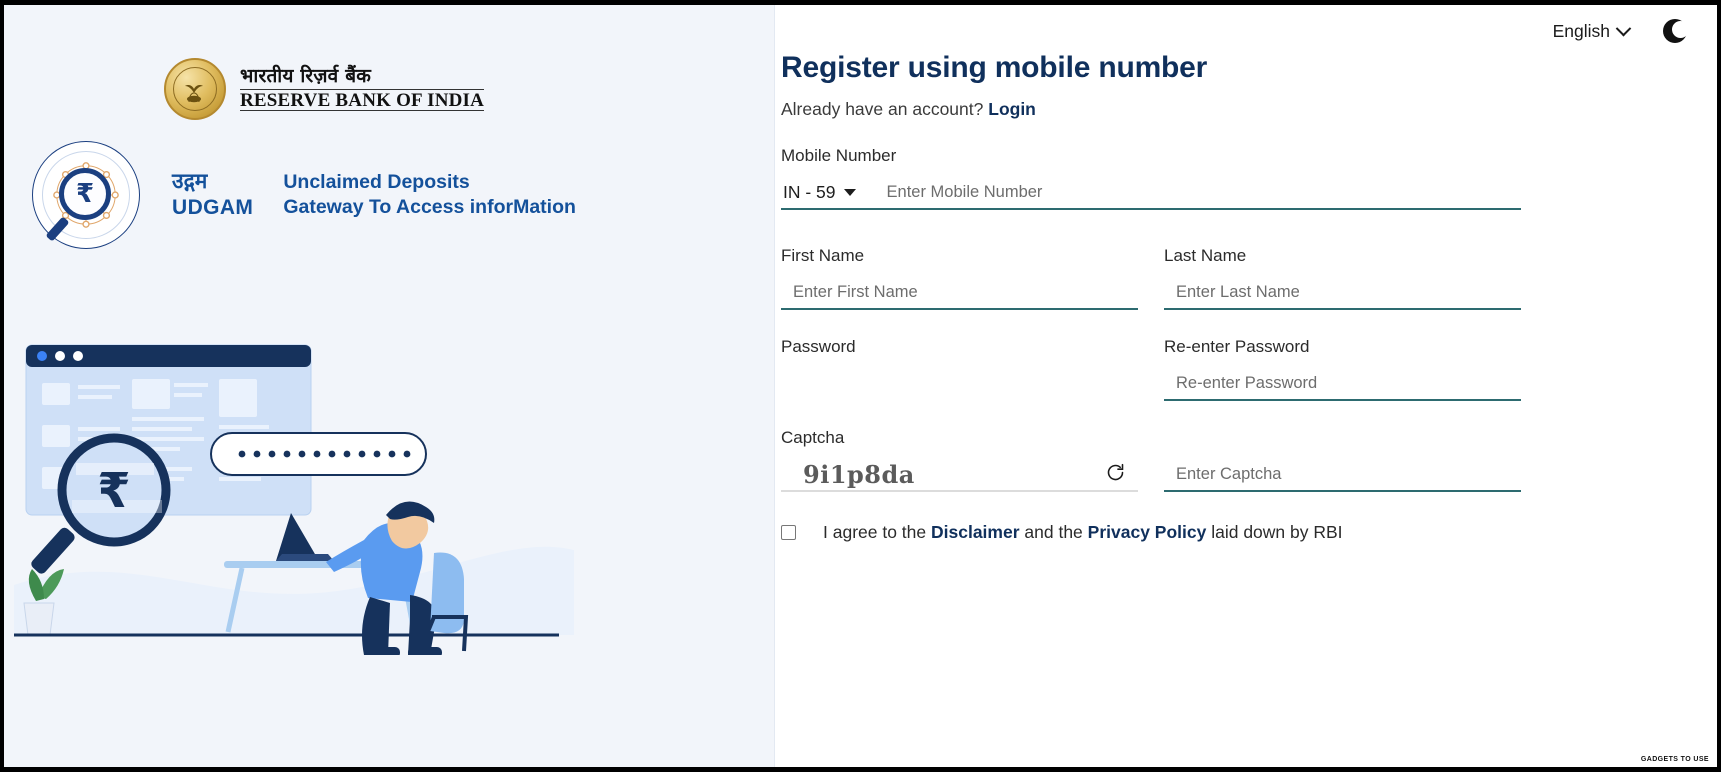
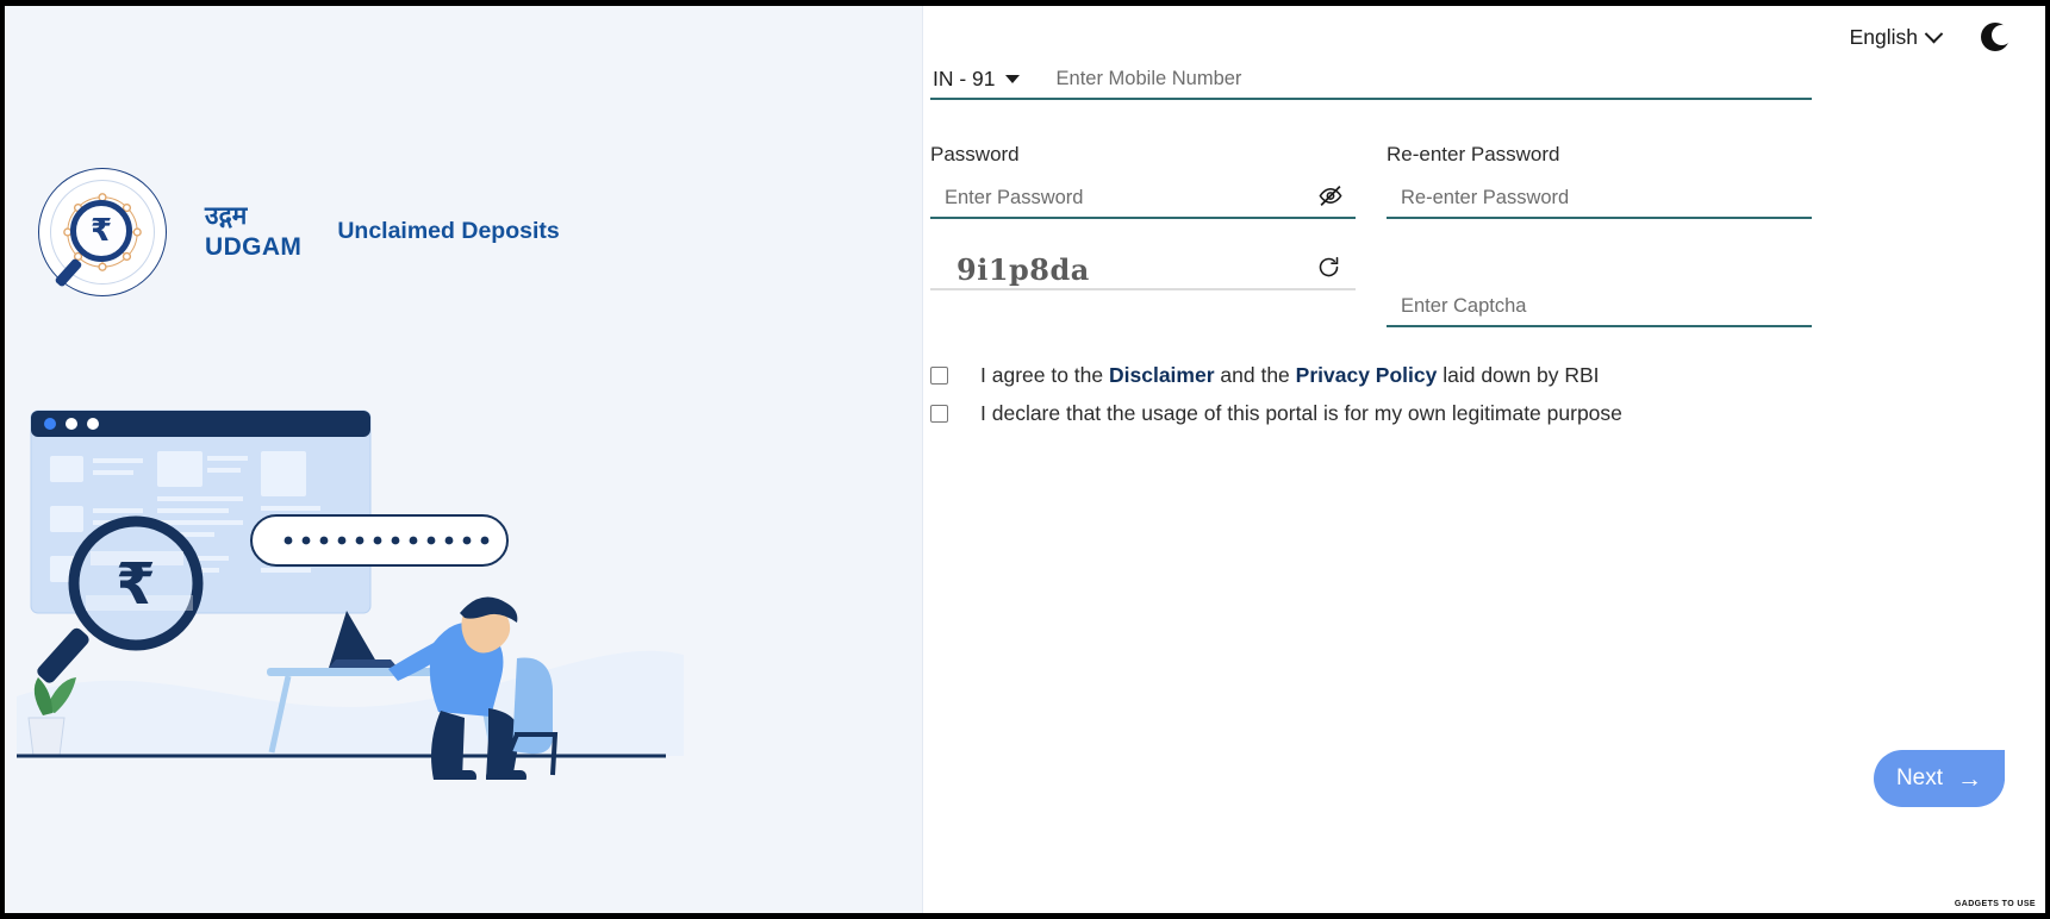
- भारतीय रिज़र्व बैंक
- RESERVE BANK OF INDIA
  ₹
  उद्गम
  UDGAM
  Unclaimed Deposits
- Gateway To Access inforMation
  ₹
  English
- Register using mobile number
- Already have an account? Login
- Mobile Number
- IN - 59
+ IN - 91
  Enter Mobile Number
- First Name
- Enter First Name
- Last Name
- Enter Last Name
  Password
+ Enter Password
  Re-enter Password
  Re-enter Password
- Captcha
  9i1p8da
  Enter Captcha
  I agree to the Disclaimer and the Privacy Policy laid down by RBI
+ I declare that the usage of this portal is for my own legitimate purpose
+ Next
+ →
